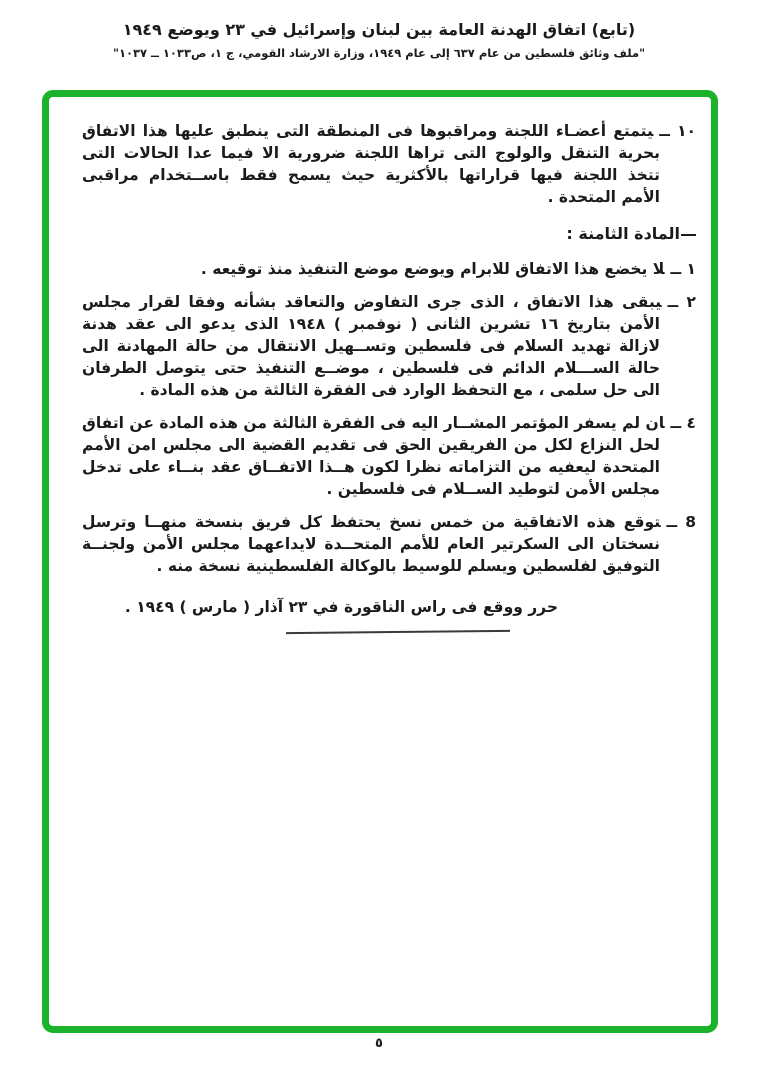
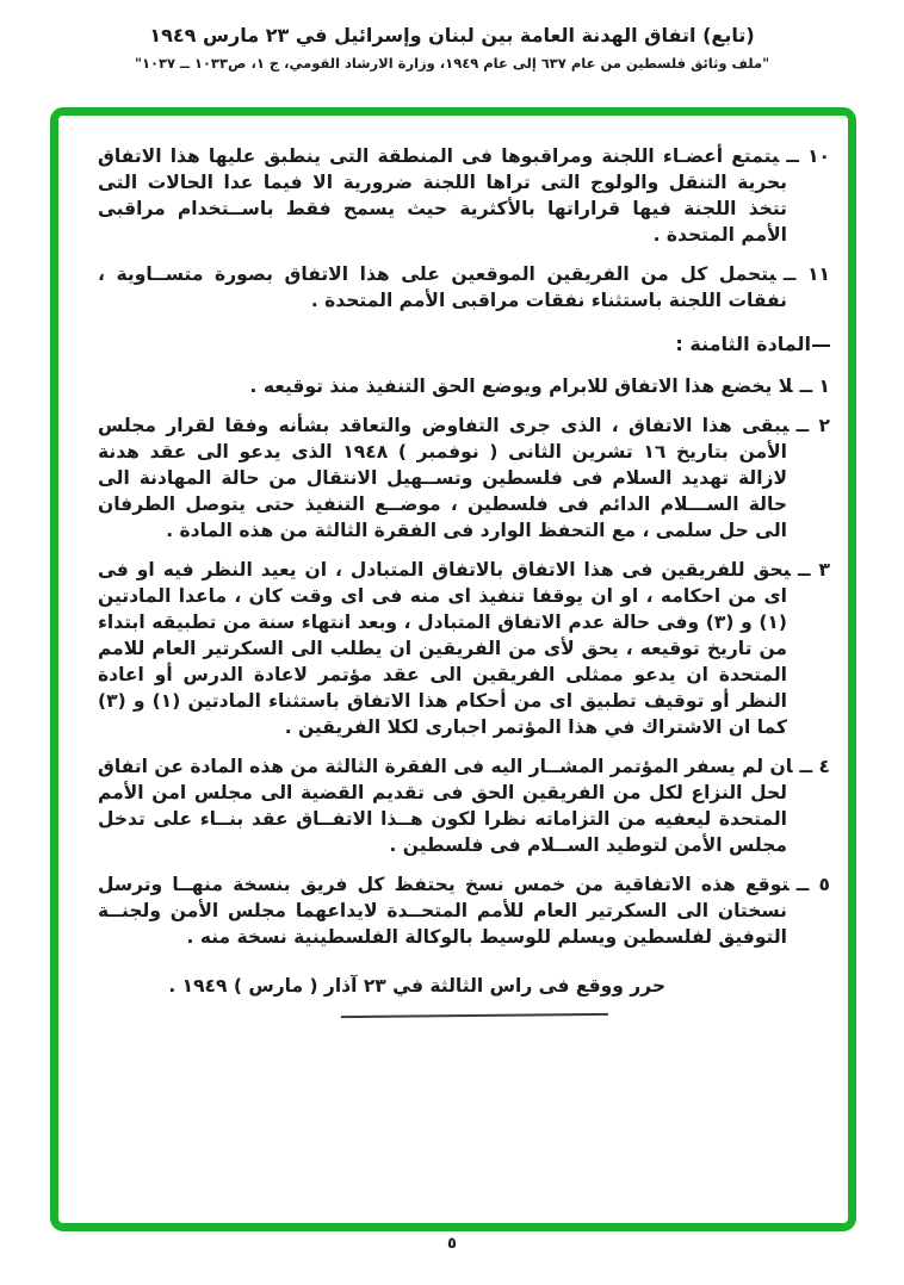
- (تابع) اتفاق الهدنة العامة بين لبنان وإسرائيل في ٢٣ ويوضع ١٩٤٩
+ (تابع) اتفاق الهدنة العامة بين لبنان وإسرائيل في ٢٣ مارس ١٩٤٩
  "ملف وثائق فلسطين من عام ٦٣٧ إلى عام ١٩٤٩، وزارة الارشاد القومي، ج ١، ص١٠٣٣ ــ ١٠٣٧"
  ١٠ ــيتمتع أعضـاء اللجنة ومراقبوها فى المنطقة التى ينطبق عليها هذا الاتفاق بحرية التنقل والولوج التى تراها اللجنة ضرورية الا فيما عدا الحالات التى تتخذ اللجنة فيها قراراتها بالأكثرية حيث يسمح فقط باســتخدام مراقبى الأمم المتحدة .
+ ١١ ــيتحمل كل من الفريقين الموقعين على هذا الاتفاق بصورة متســاوية ، نفقات اللجنة باستثناء نفقات مراقبى الأمم المتحدة .
  المادة الثامنة :
- ١ ــلا يخضع هذا الاتفاق للابرام ويوضع موضع التنفيذ منذ توقيعه .
+ ١ ــلا يخضع هذا الاتفاق للابرام ويوضع الحق التنفيذ منذ توقيعه .
  ٢ ــيبقى هذا الاتفاق ، الذى جرى التفاوض والتعاقد بشأنه وفقا لقرار مجلس الأمن بتاريخ ١٦ تشرين الثانى ( نوفمبر ) ١٩٤٨ الذى يدعو الى عقد هدنة لازالة تهديد السلام فى فلسطين وتســهيل الانتقال من حالة المهادنة الى حالة الســـلام الدائم فى فلسطين ، موضــع التنفيذ حتى يتوصل الطرفان الى حل سلمى ، مع التحفظ الوارد فى الفقرة الثالثة من هذه المادة .
+ ٣ ــيحق للفريقين فى هذا الاتفاق بالاتفاق المتبادل ، ان يعيد النظر فيه او فى اى من احكامه ، او ان يوقفا تنفيذ اى منه فى اى وقت كان ، ماعدا المادتين (١) و (٣) وفى حالة عدم الاتفاق المتبادل ، وبعد انتهاء سنة من تطبيقه ابتداء من تاريخ توقيعه ، يحق لأى من الفريقين ان يطلب الى السكرتير العام للامم المتحدة ان يدعو ممثلى الفريقين الى عقد مؤتمر لاعادة الدرس أو اعادة النظر أو توقيف تطبيق اى من أحكام هذا الاتفاق باستثناء المادتين (١) و (٣) كما ان الاشتراك في هذا المؤتمر اجبارى لكلا الفريقين .
  ٤ ــان لم يسفر المؤتمر المشــار اليه فى الفقرة الثالثة من هذه المادة عن اتفاق لحل النزاع لكل من الفريقين الحق فى تقديم القضية الى مجلس امن الأمم المتحدة ليعفيه من التزاماته نظرا لكون هــذا الاتفــاق عقد بنــاء على تدخل مجلس الأمن لتوطيد الســلام فى فلسطين .
- 8 ــتوقع هذه الاتفاقية من خمس نسخ يحتفظ كل فريق بنسخة منهــا وترسل نسختان الى السكرتير العام للأمم المتحــدة لايداعهما مجلس الأمن ولجنــة التوفيق لفلسطين ويسلم للوسيط بالوكالة الفلسطينية نسخة منه .
+ ٥ ــتوقع هذه الاتفاقية من خمس نسخ يحتفظ كل فريق بنسخة منهــا وترسل نسختان الى السكرتير العام للأمم المتحــدة لايداعهما مجلس الأمن ولجنــة التوفيق لفلسطين ويسلم للوسيط بالوكالة الفلسطينية نسخة منه .
- حرر ووقع فى راس الناقورة في ٢٣ آذار ( مارس ) ١٩٤٩ .
+ حرر ووقع فى راس الثالثة في ٢٣ آذار ( مارس ) ١٩٤٩ .
  ٥
